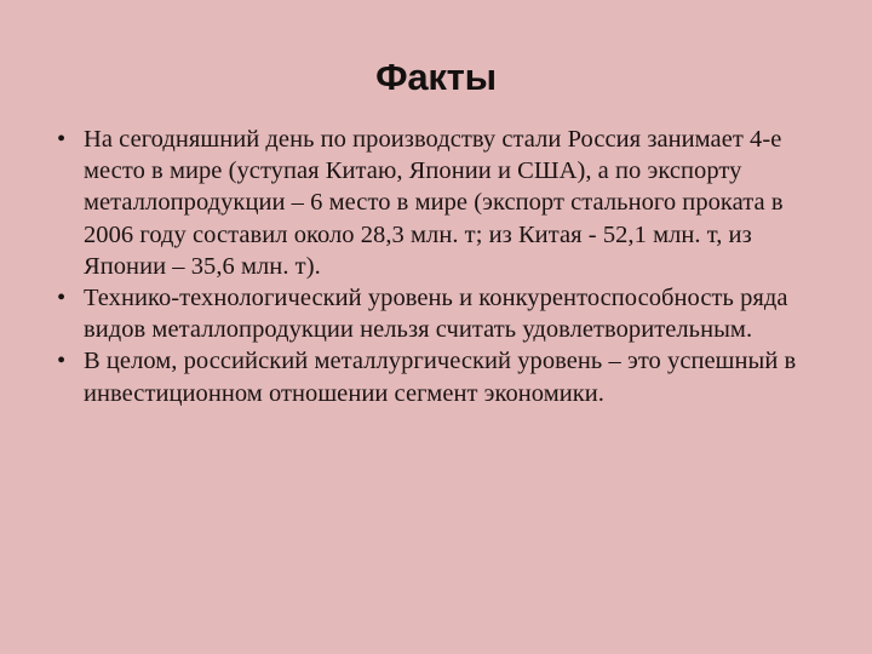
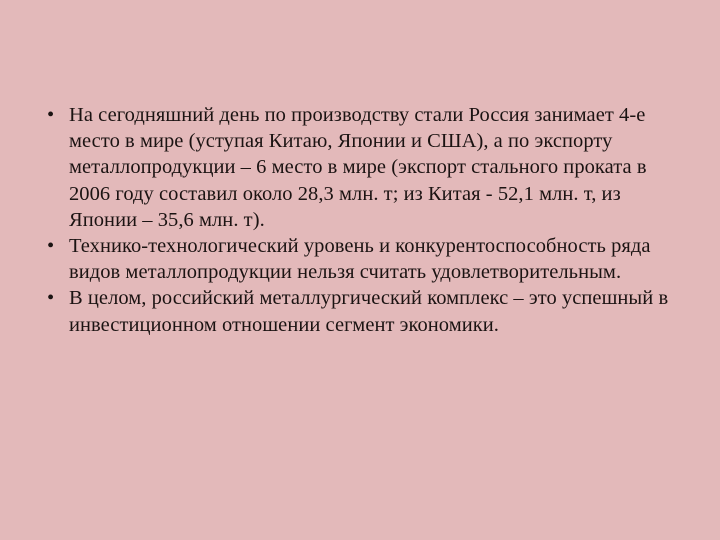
- Факты
  •
  На сегодняшний день по производству стали Россия занимает 4-е место в мире (уступая Китаю, Японии и США), а по экспорту металлопродукции – 6 место в мире (экспорт стального проката в 2006 году составил около 28,3 млн. т; из Китая - 52,1 млн. т, из Японии – 35,6 млн. т).
  •
  Технико-технологический уровень и конкурентоспособность ряда видов металлопродукции нельзя считать удовлетворительным.
  •
- В целом, российский металлургический уровень – это успешный в инвестиционном отношении сегмент экономики.
+ В целом, российский металлургический комплекс – это успешный в инвестиционном отношении сегмент экономики.
